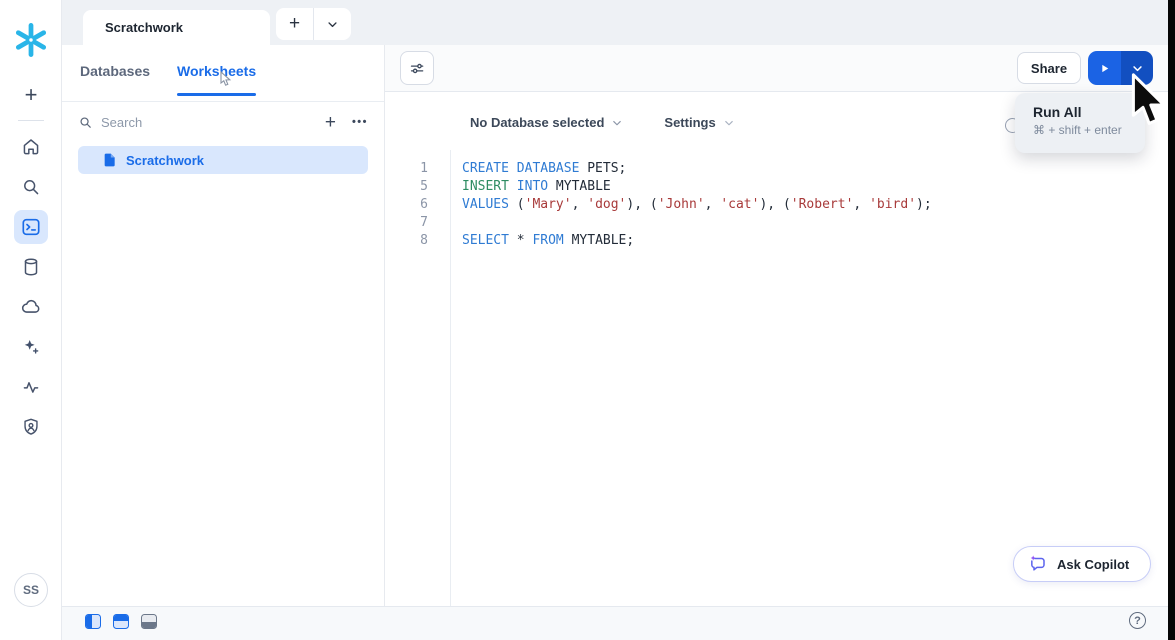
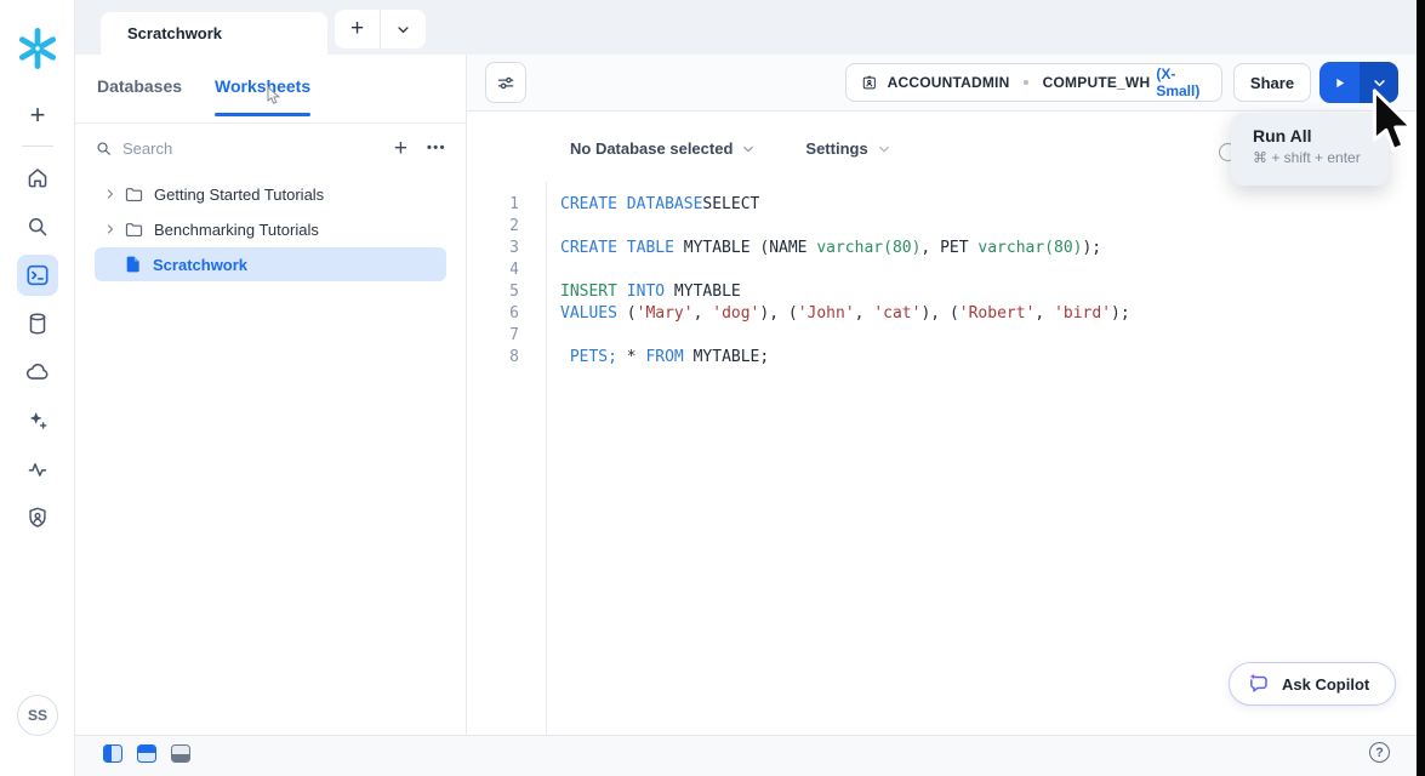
  +
  SS
  Scratchwork
  +
  Databases
  Worksheets
  Search
  +
  •••
+ Getting Started Tutorials
+ Benchmarking Tutorials
  Scratchwork
+ ACCOUNTADMIN
+ COMPUTE_WH
+ (X-Small)
  Share
  Run All
  ⌘ + shift + enter
  No Database selected
  Settings
  1
- CREATE DATABASE PETS;
+ CREATE DATABASESELECT
+ 2
+ 3
+ CREATE TABLE MYTABLE (NAME varchar(80), PET varchar(80));
+ 4
  5
  INSERT INTO MYTABLE
  6
  VALUES ('Mary', 'dog'), ('John', 'cat'), ('Robert', 'bird');
  7
  8
- SELECT * FROM MYTABLE;
+ PETS; * FROM MYTABLE;
  Ask Copilot
  ?
